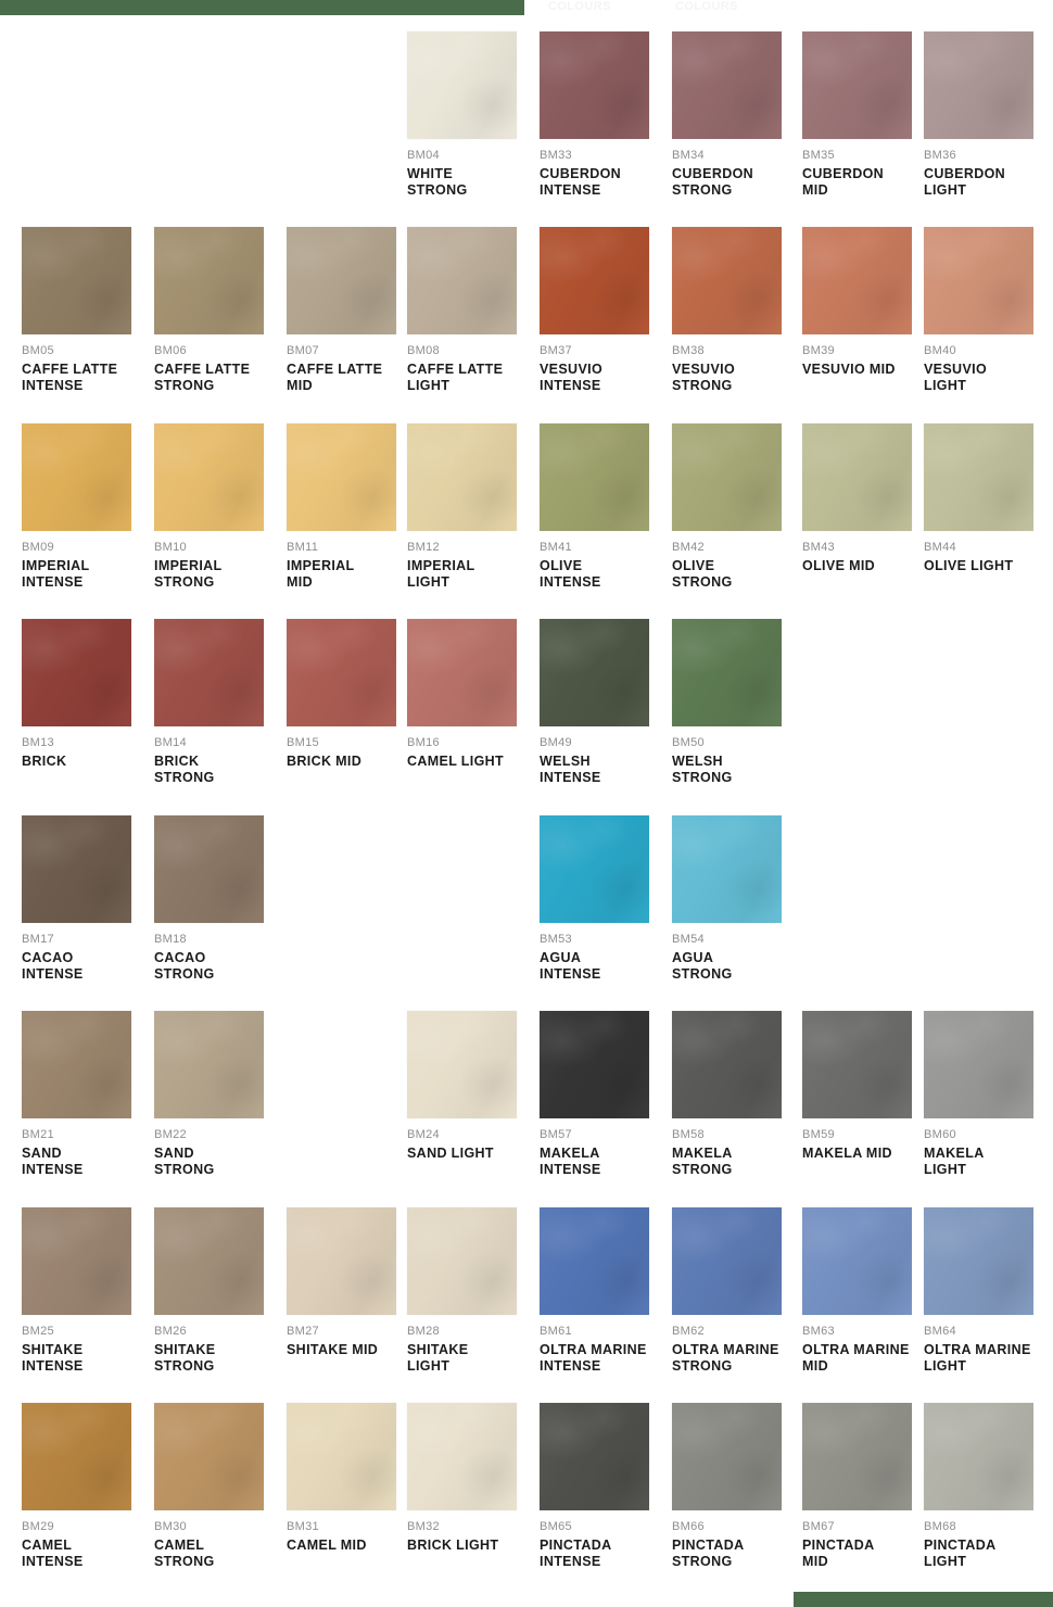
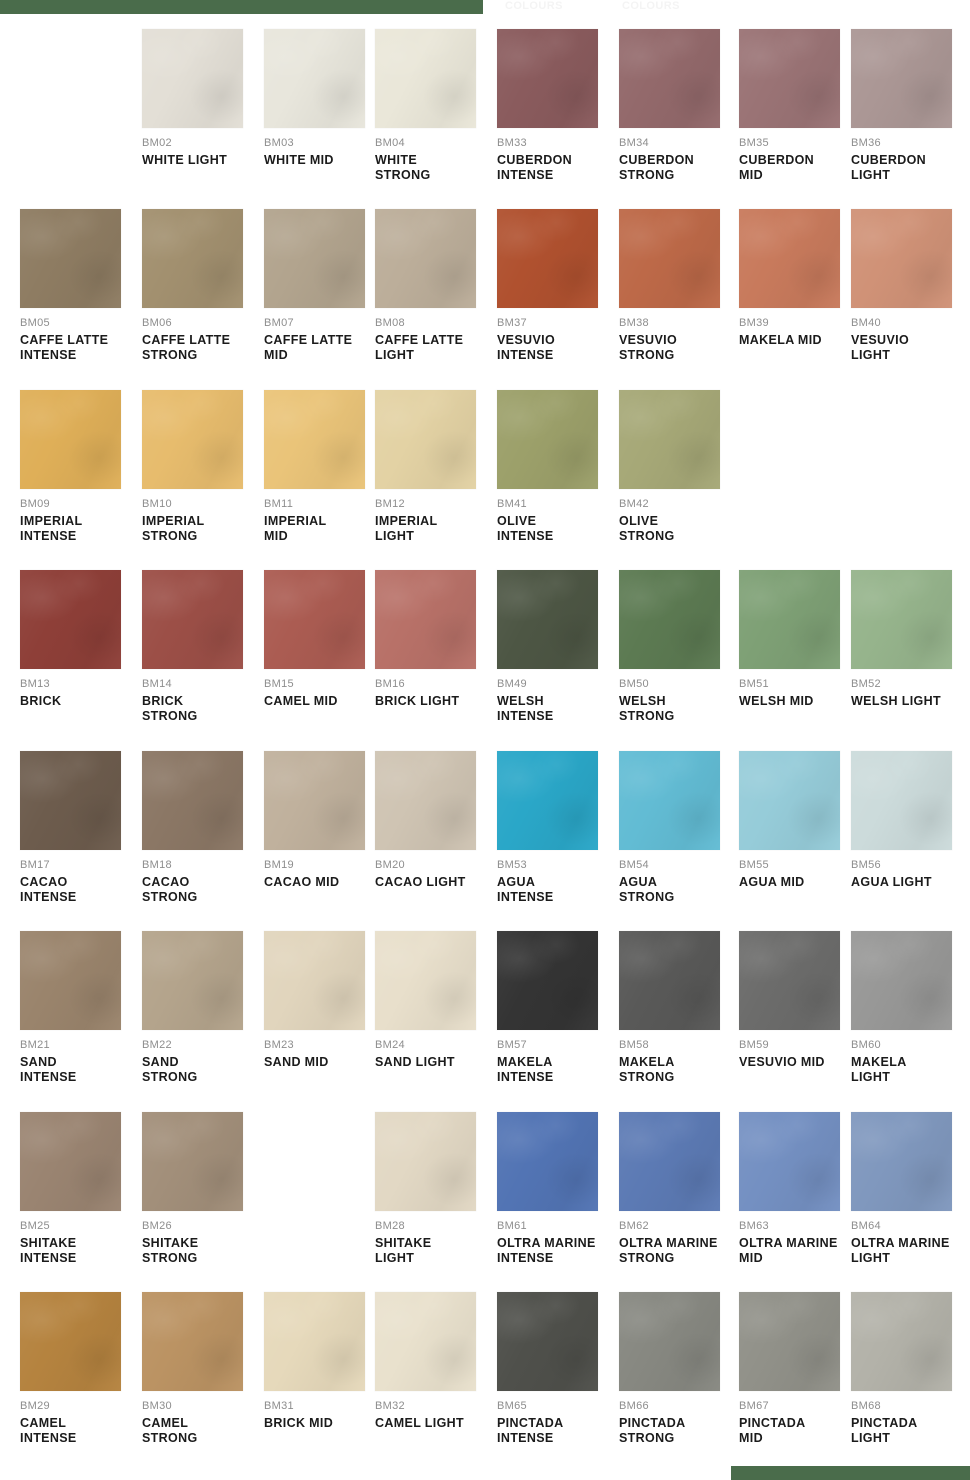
+ BM02
+ WHITE LIGHT
+ BM03
+ WHITE MID
  BM04
  WHITE
  STRONG
  BM33
  CUBERDON
  INTENSE
  BM34
  CUBERDON
  STRONG
  BM35
  CUBERDON
  MID
  BM36
  CUBERDON
  LIGHT
  BM05
  CAFFE LATTE
  INTENSE
  BM06
  CAFFE LATTE
  STRONG
  BM07
  CAFFE LATTE
  MID
  BM08
  CAFFE LATTE
  LIGHT
  BM37
  VESUVIO
  INTENSE
  BM38
  VESUVIO
  STRONG
  BM39
- VESUVIO MID
+ MAKELA MID
  BM40
  VESUVIO
  LIGHT
  BM09
  IMPERIAL
  INTENSE
  BM10
  IMPERIAL
  STRONG
  BM11
  IMPERIAL
  MID
  BM12
  IMPERIAL
  LIGHT
  BM41
  OLIVE
  INTENSE
  BM42
  OLIVE
  STRONG
- BM43
- OLIVE MID
- BM44
- OLIVE LIGHT
  BM13
  BRICK
  BM14
  BRICK
  STRONG
  BM15
- BRICK MID
+ CAMEL MID
  BM16
- CAMEL LIGHT
+ BRICK LIGHT
  BM49
  WELSH
  INTENSE
  BM50
  WELSH
  STRONG
+ BM51
+ WELSH MID
+ BM52
+ WELSH LIGHT
  BM17
  CACAO
  INTENSE
  BM18
  CACAO
  STRONG
+ BM19
+ CACAO MID
+ BM20
+ CACAO LIGHT
  BM53
  AGUA
  INTENSE
  BM54
  AGUA
  STRONG
+ BM55
+ AGUA MID
+ BM56
+ AGUA LIGHT
  BM21
  SAND
  INTENSE
  BM22
  SAND
  STRONG
+ BM23
+ SAND MID
  BM24
  SAND LIGHT
  BM57
  MAKELA
  INTENSE
  BM58
  MAKELA
  STRONG
  BM59
- MAKELA MID
+ VESUVIO MID
  BM60
  MAKELA
  LIGHT
  BM25
  SHITAKE
  INTENSE
  BM26
  SHITAKE
  STRONG
- BM27
- SHITAKE MID
  BM28
  SHITAKE
  LIGHT
  BM61
  OLTRA MARINE
  INTENSE
  BM62
  OLTRA MARINE
  STRONG
  BM63
  OLTRA MARINE
  MID
  BM64
  OLTRA MARINE
  LIGHT
  BM29
  CAMEL
  INTENSE
  BM30
  CAMEL
  STRONG
  BM31
- CAMEL MID
+ BRICK MID
  BM32
- BRICK LIGHT
+ CAMEL LIGHT
  BM65
  PINCTADA
  INTENSE
  BM66
  PINCTADA
  STRONG
  BM67
  PINCTADA
  MID
  BM68
  PINCTADA
  LIGHT
